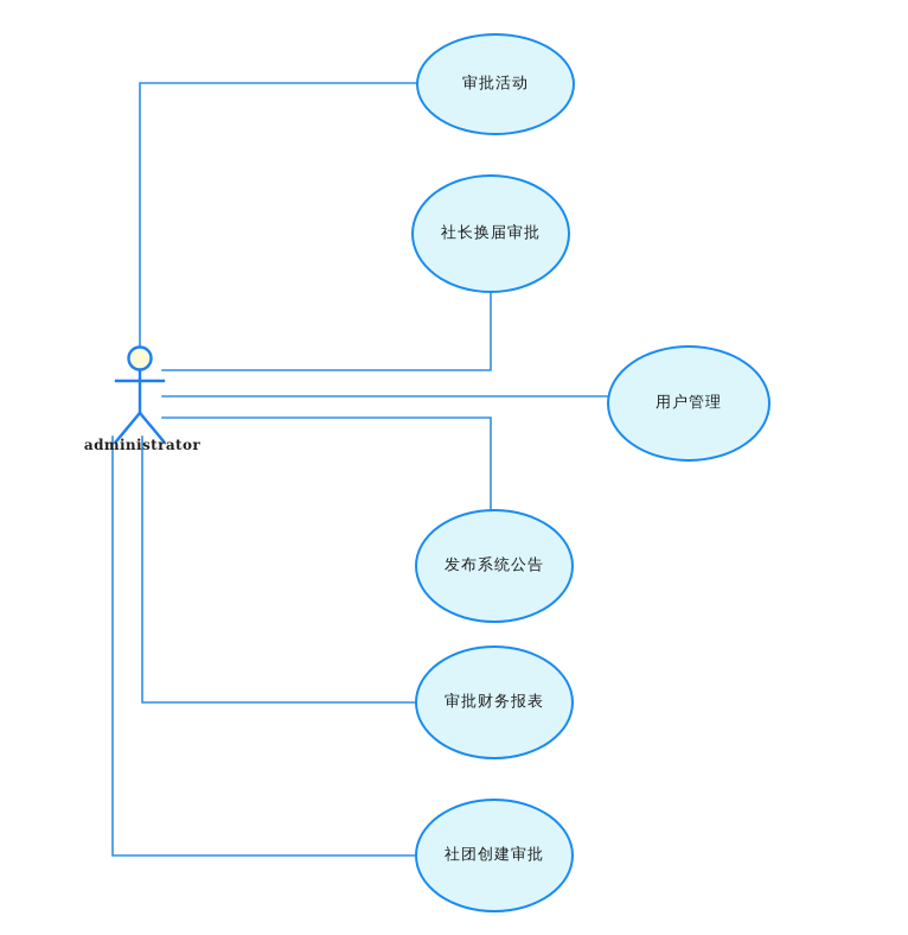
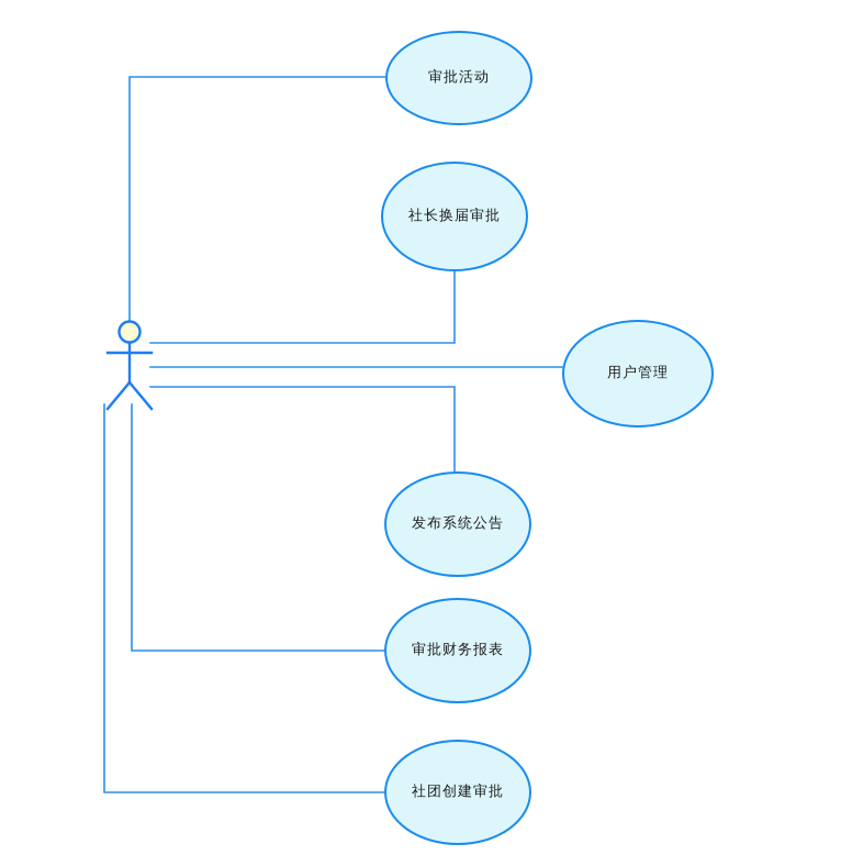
- administrator
  审批活动
  社长换届审批
  用户管理
  发布系统公告
  审批财务报表
  社团创建审批
